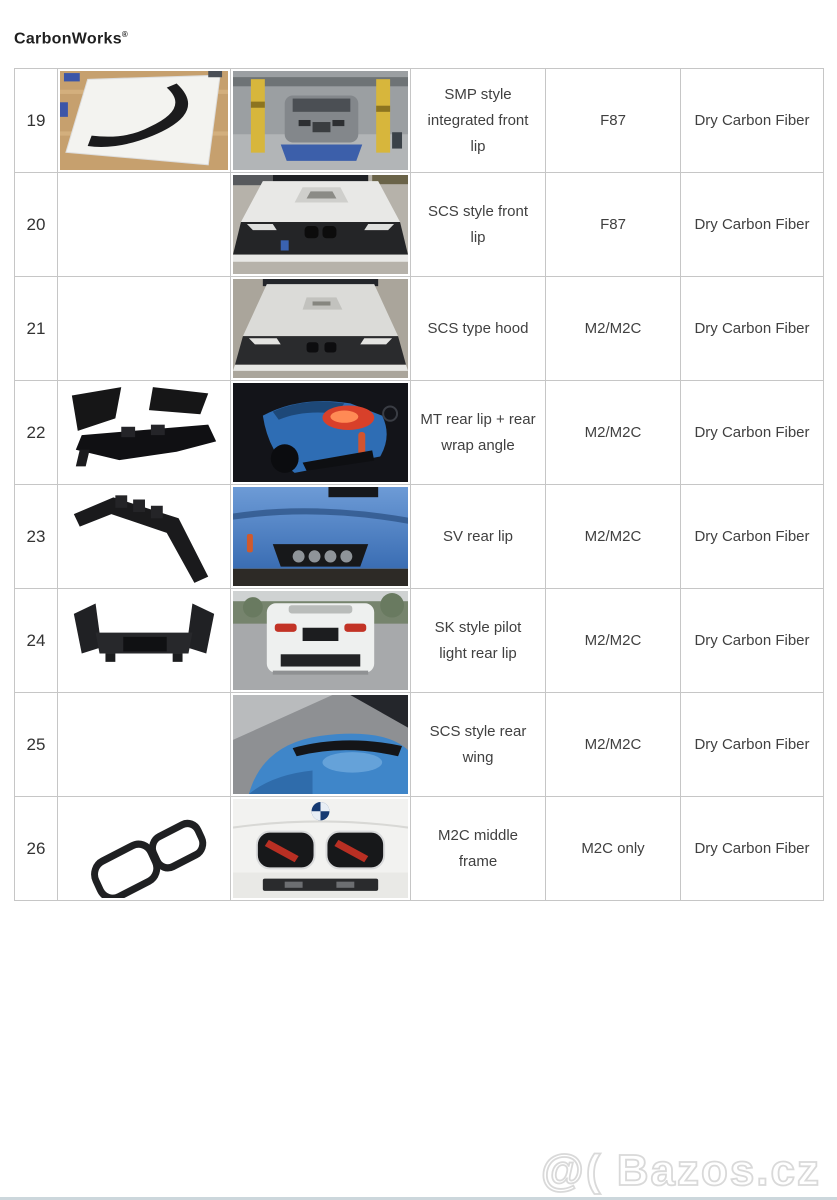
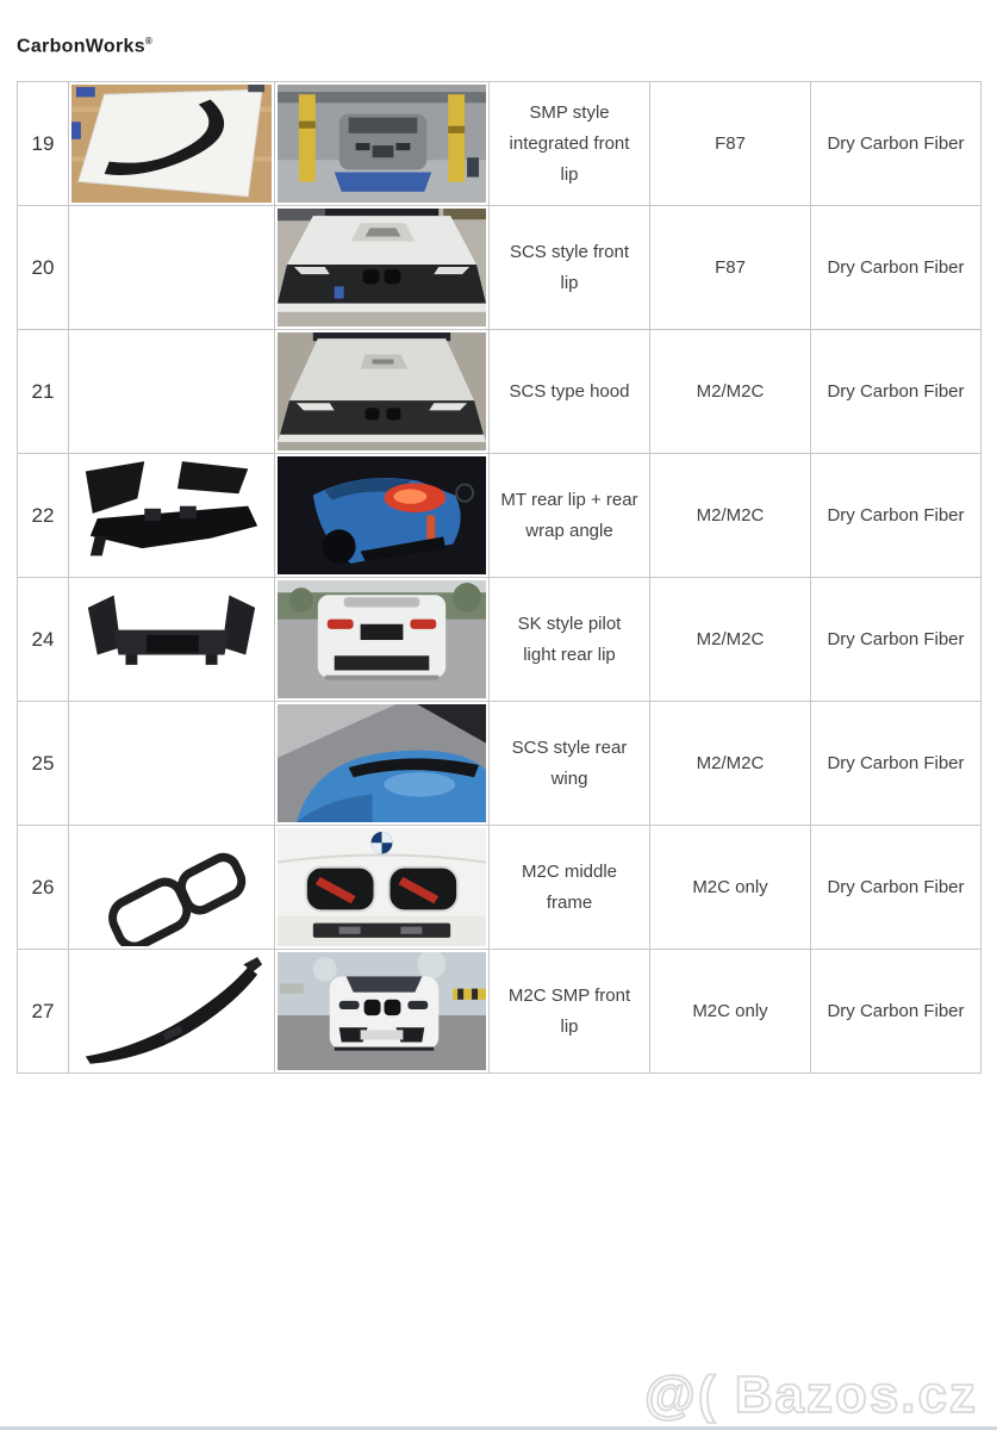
  CarbonWorks®
  19			SMP style integrated front lip	F87	Dry Carbon Fiber
  20			SCS style front lip	F87	Dry Carbon Fiber
  21			SCS type hood	M2/M2C	Dry Carbon Fiber
  22			MT rear lip + rear wrap angle	M2/M2C	Dry Carbon Fiber
- 23			SV rear lip	M2/M2C	Dry Carbon Fiber
  24			SK style pilot light rear lip	M2/M2C	Dry Carbon Fiber
  25			SCS style rear wing	M2/M2C	Dry Carbon Fiber
  26			M2C middle frame	M2C only	Dry Carbon Fiber
+ 27			M2C SMP front lip	M2C only	Dry Carbon Fiber
  @( Bazos.cz
